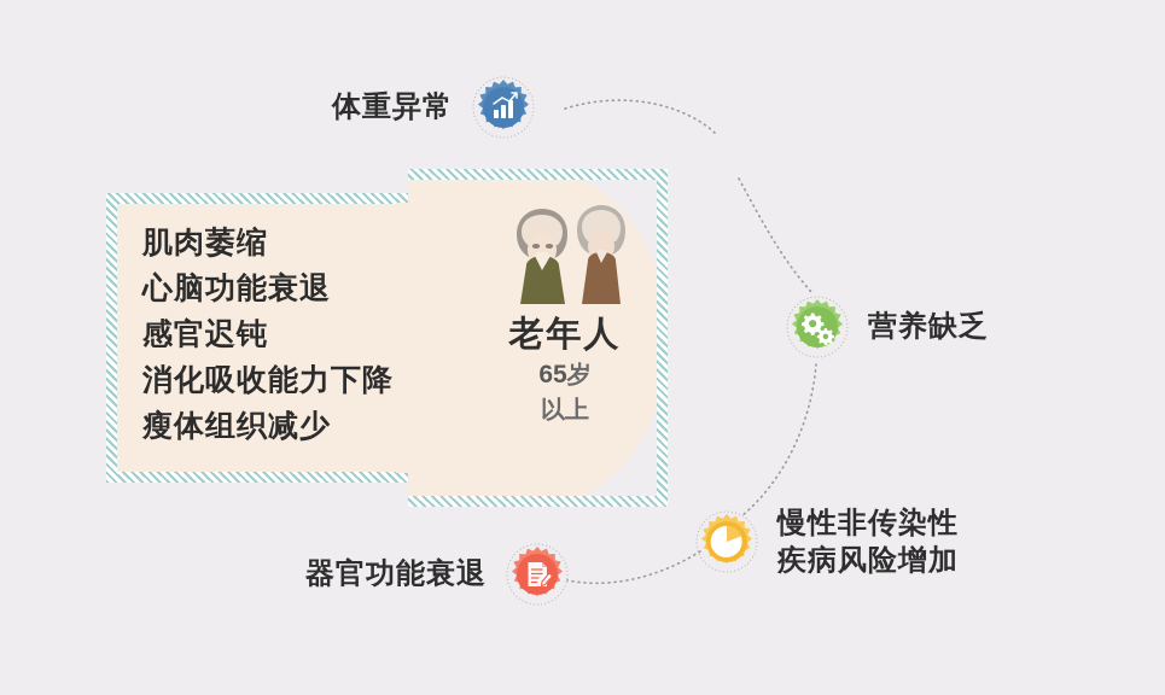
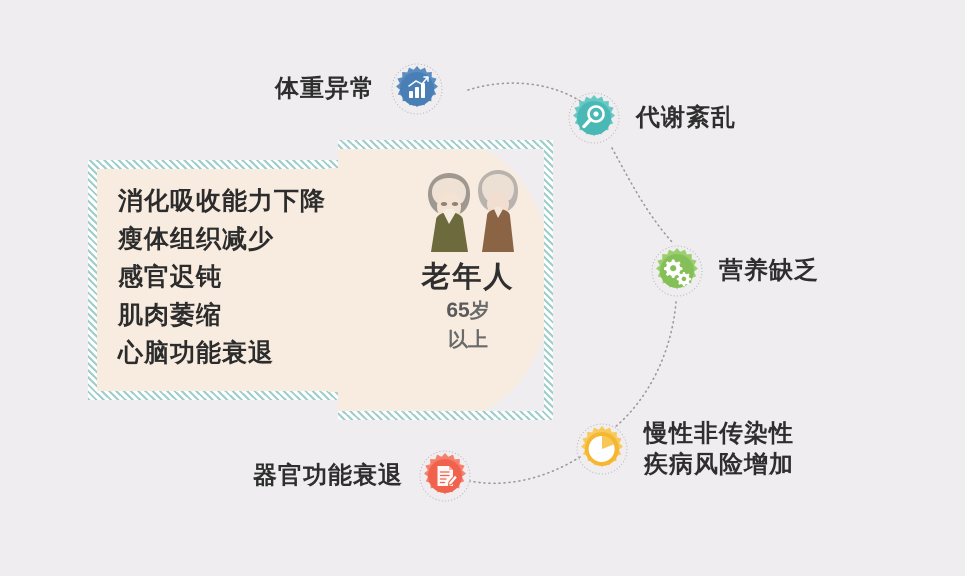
- 肌肉萎缩
+ 消化吸收能力下降
- 心脑功能衰退
+ 瘦体组织减少
  感官迟钝
- 消化吸收能力下降
+ 肌肉萎缩
- 瘦体组织减少
+ 心脑功能衰退
  老年人
  65岁
  以上
  体重异常
+ 代谢紊乱
  营养缺乏
  慢性非传染性
  疾病风险增加
  器官功能衰退
